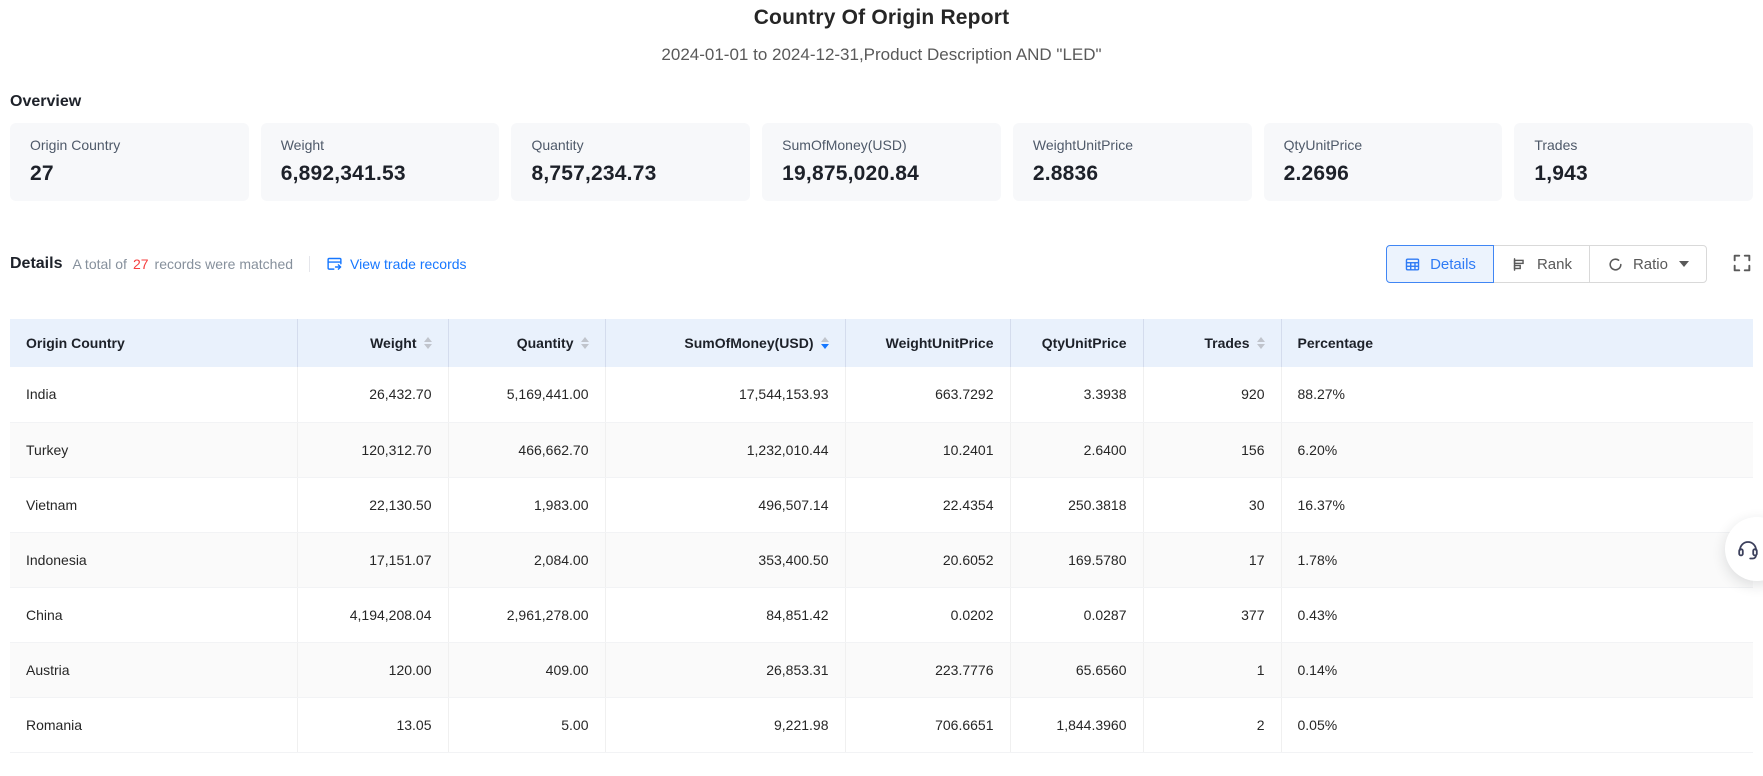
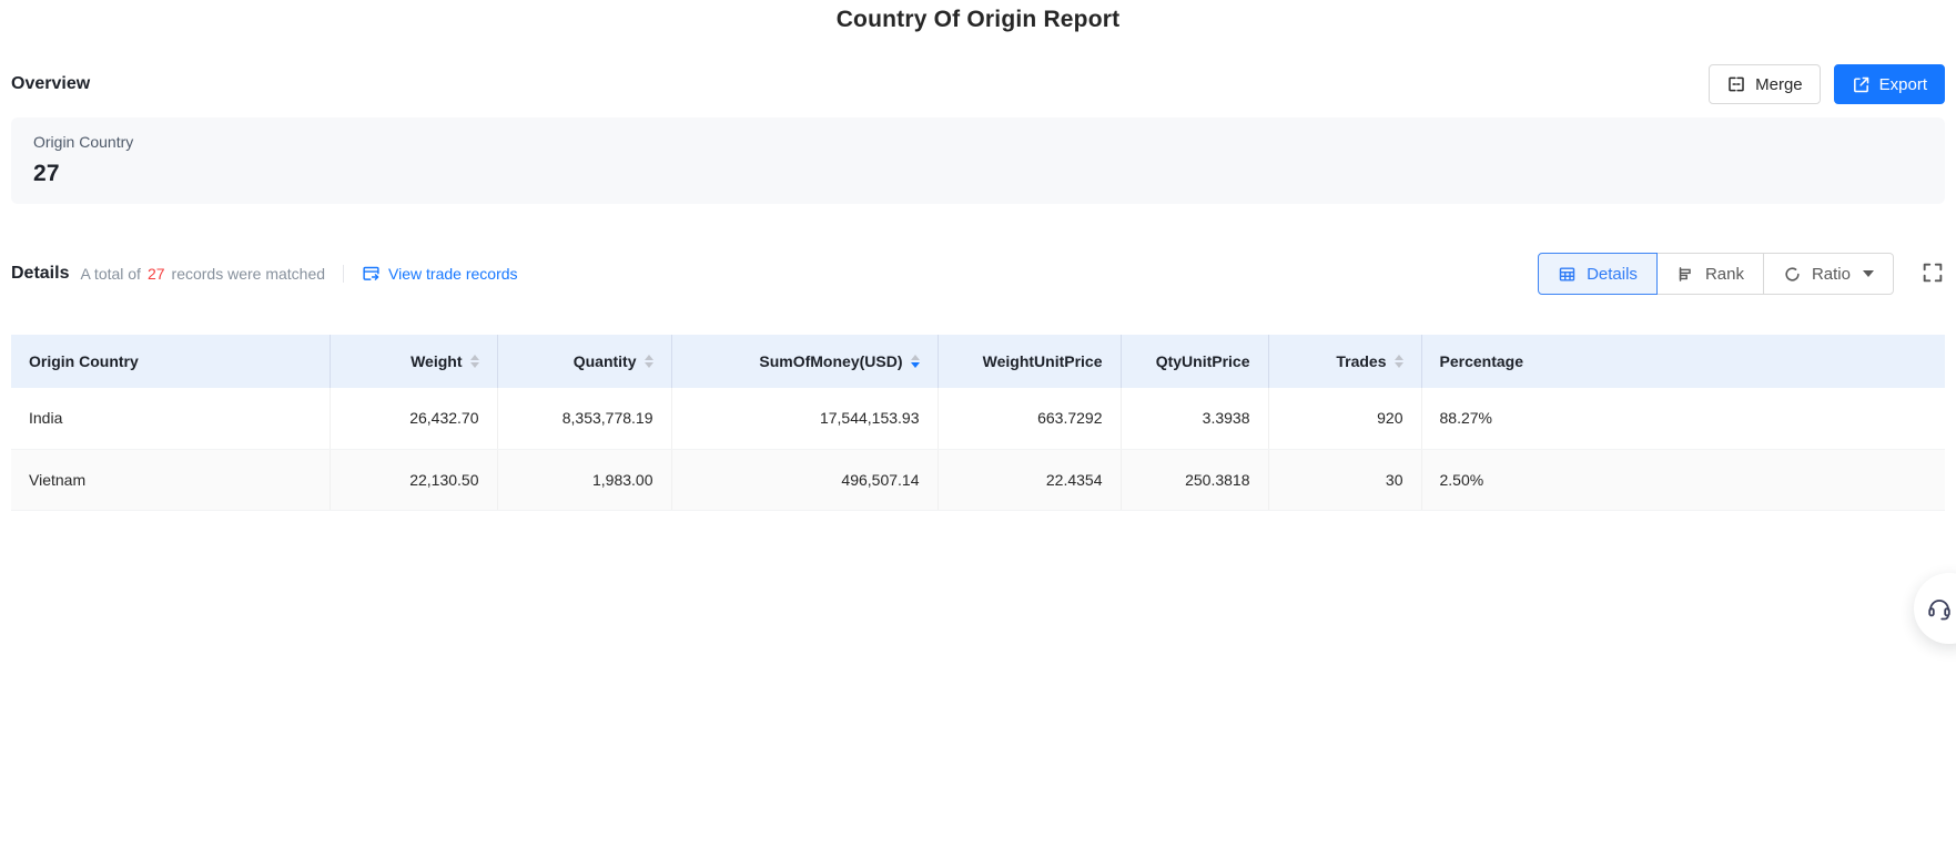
  Country Of Origin Report
- 2024-01-01 to 2024-12-31,Product Description AND "LED"
  Overview
+ Merge
+ Export
  Origin Country
  27
- Weight
- 6,892,341.53
- Quantity
- 8,757,234.73
- SumOfMoney(USD)
- 19,875,020.84
- WeightUnitPrice
- 2.8836
- QtyUnitPrice
- 2.2696
- Trades
- 1,943
  Details
  A total of
  27
  records were matched
  View trade records
  Details
  Rank
  Ratio
  Origin Country	Weight	Quantity	SumOfMoney(USD)	WeightUnitPrice	QtyUnitPrice	Trades	Percentage
- India	26,432.70	5,169,441.00	17,544,153.93	663.7292	3.3938	920	88.27%
+ India	26,432.70	8,353,778.19	17,544,153.93	663.7292	3.3938	920	88.27%
- Turkey	120,312.70	466,662.70	1,232,010.44	10.2401	2.6400	156	6.20%
- Vietnam	22,130.50	1,983.00	496,507.14	22.4354	250.3818	30	16.37%
+ Vietnam	22,130.50	1,983.00	496,507.14	22.4354	250.3818	30	2.50%
- Indonesia	17,151.07	2,084.00	353,400.50	20.6052	169.5780	17	1.78%
- China	4,194,208.04	2,961,278.00	84,851.42	0.0202	0.0287	377	0.43%
- Austria	120.00	409.00	26,853.31	223.7776	65.6560	1	0.14%
- Romania	13.05	5.00	9,221.98	706.6651	1,844.3960	2	0.05%
